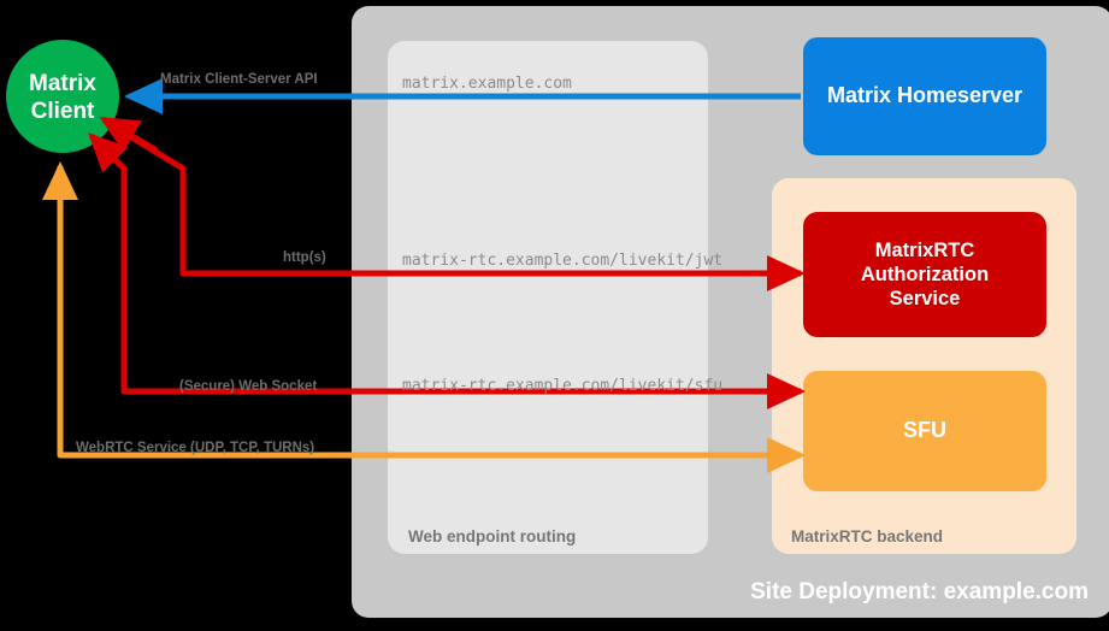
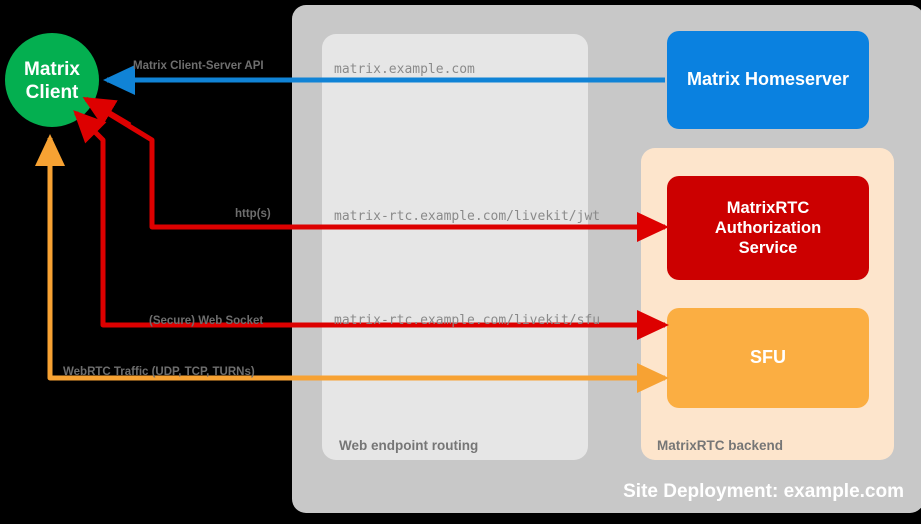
  Matrix
  Client
  Matrix Homeserver
  MatrixRTC
  Authorization
  Service
  SFU
  Web endpoint routing
  MatrixRTC backend
  Site Deployment: example.com
  Matrix Client-Server API
  http(s)
  (Secure) Web Socket
- WebRTC Service (UDP, TCP, TURNs)
+ WebRTC Traffic (UDP, TCP, TURNs)
  matrix.example.com
  matrix-rtc.example.com/livekit/jwt
  matrix-rtc.example.com/livekit/sfu
